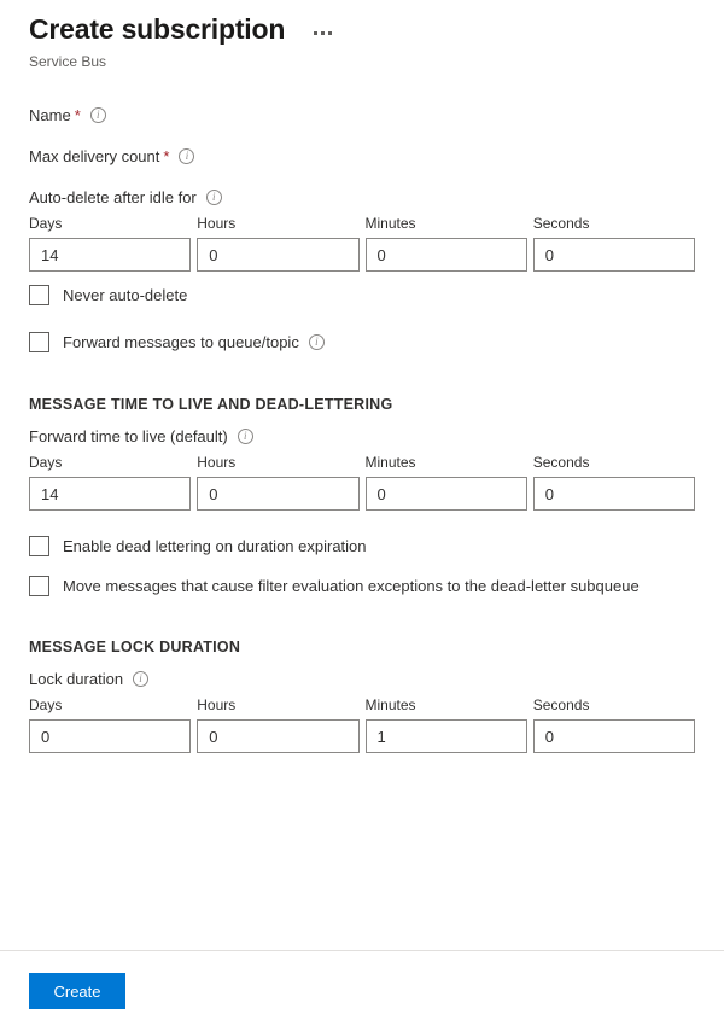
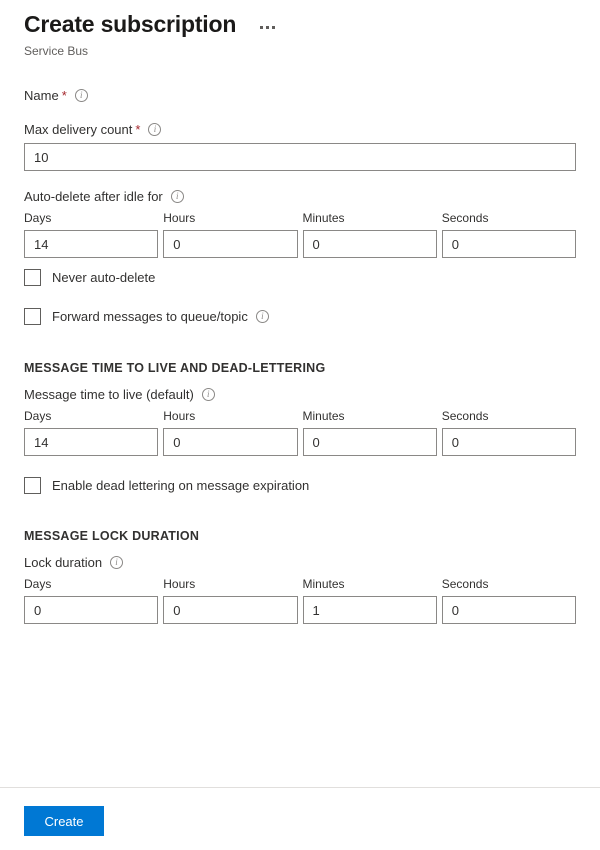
  Create subscription
  Service Bus
  Name
  *
  i
  Max delivery count
  *
  i
+ 10
  Auto-delete after idle for
  i
  Days
  Hours
  Minutes
  Seconds
  14
  0
  0
  0
  Never auto-delete
  Forward messages to queue/topic
  i
  MESSAGE TIME TO LIVE AND DEAD-LETTERING
- Forward time to live (default)
+ Message time to live (default)
  i
  Days
  Hours
  Minutes
  Seconds
  14
  0
  0
  0
- Enable dead lettering on duration expiration
+ Enable dead lettering on message expiration
- Move messages that cause filter evaluation exceptions to the dead-letter subqueue
  MESSAGE LOCK DURATION
  Lock duration
  i
  Days
  Hours
  Minutes
  Seconds
  0
  0
  1
  0
  Create
